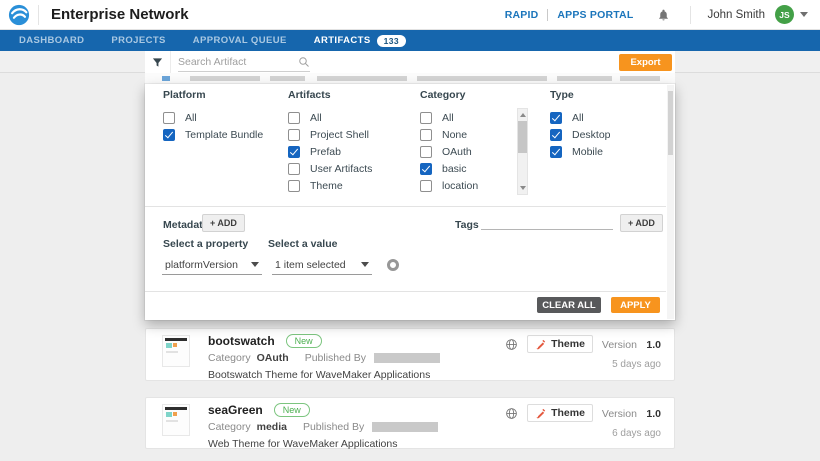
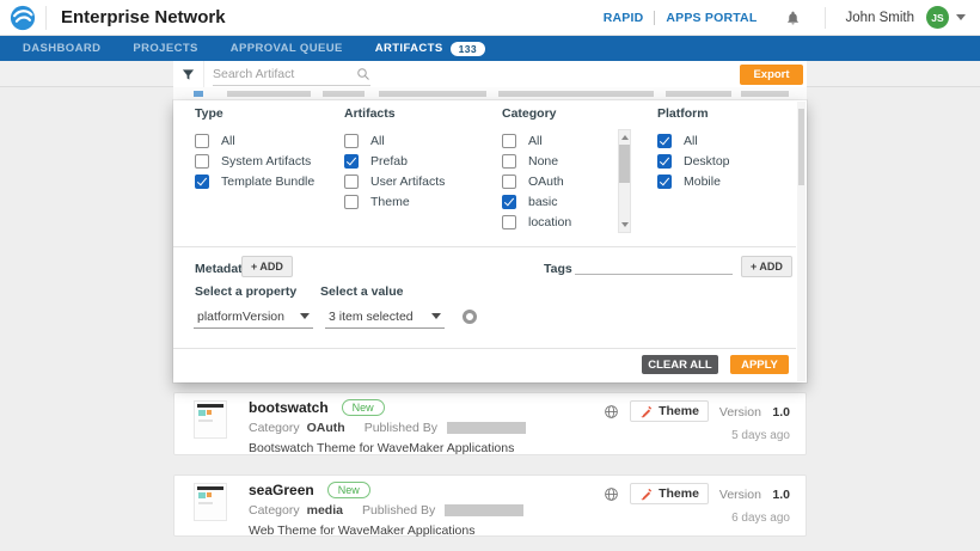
  Enterprise Network
  RAPID
  APPS PORTAL
  John Smith
  JS
  DASHBOARD
  PROJECTS
  APPROVAL QUEUE
  ARTIFACTS
  133
  Search Artifact
  Export
- Platform
+ Type
  All
+ System Artifacts
  Template Bundle
  Artifacts
  All
- Project Shell
  Prefab
  User Artifacts
  Theme
  Category
  All
  None
  OAuth
  basic
  location
- Type
+ Platform
  All
  Desktop
  Mobile
  Metadat
  + ADD
  Tags
  + ADD
  Select a property
  Select a value
  platformVersion
- 1 item selected
+ 3 item selected
  CLEAR ALL
  APPLY
  bootswatch
  New
  Category
  OAuth
  Published By
  Bootswatch Theme for WaveMaker Applications
  Theme
  Version 1.0
  5 days ago
  seaGreen
  New
  Category
  media
  Published By
  Web Theme for WaveMaker Applications
  Theme
  Version 1.0
  6 days ago
